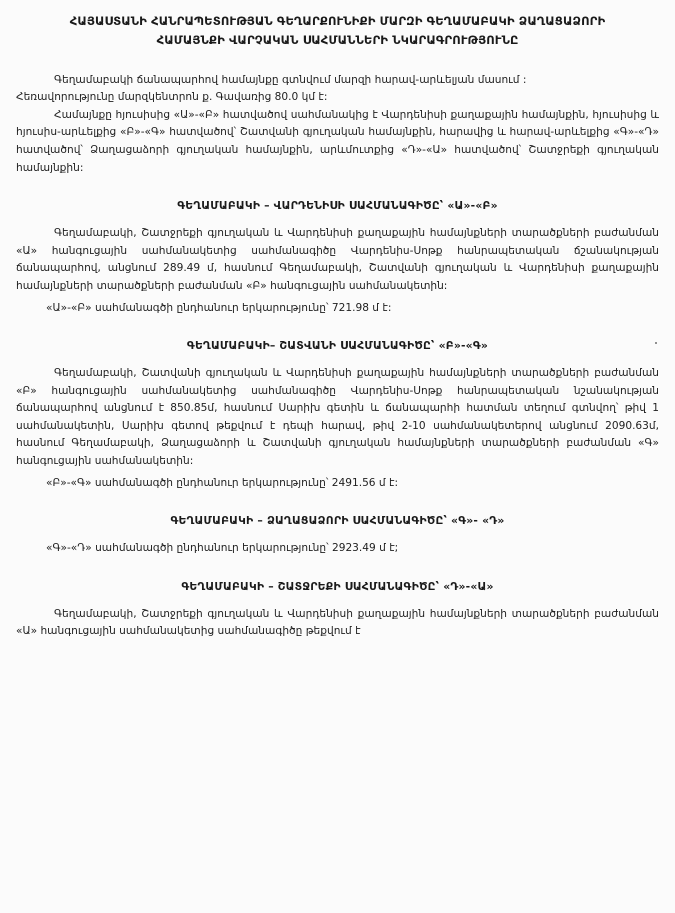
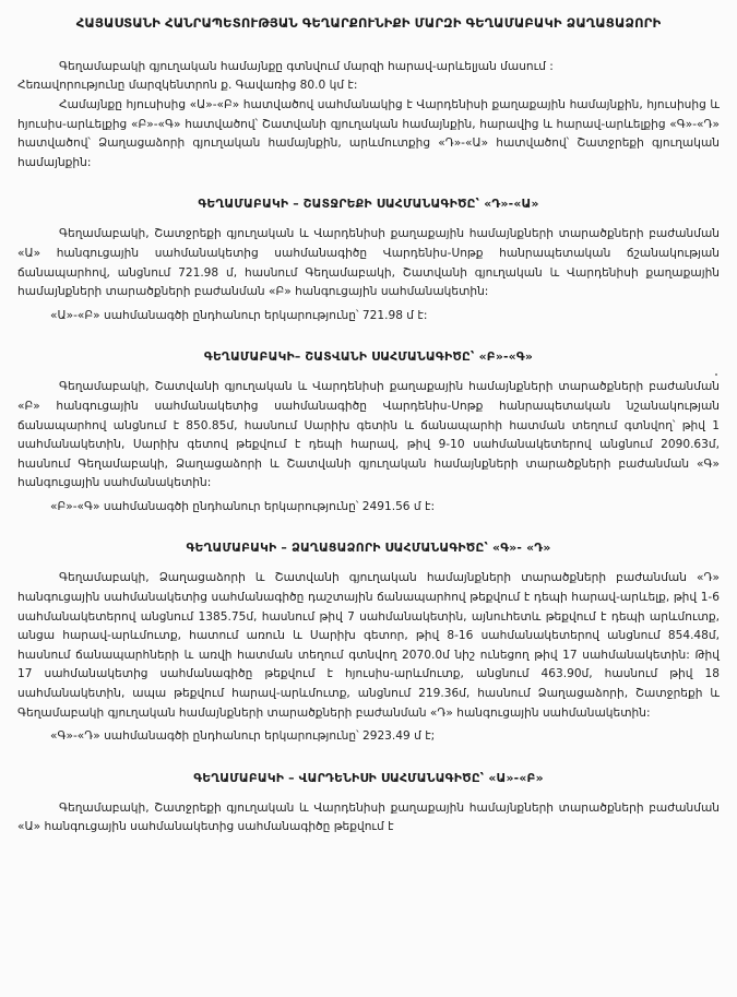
  ՀԱՅԱՍՏԱՆԻ ՀԱՆՐԱՊԵՏՈՒԹՅԱՆ ԳԵՂԱՐՔՈՒՆԻՔԻ ՄԱՐԶԻ ԳԵՂԱՄԱԲԱԿԻ ՁԱՂԱՑԱՁՈՐԻ
- ՀԱՄԱՅՆՔԻ ՎԱՐՉԱԿԱՆ ՍԱՀՄԱՆՆԵՐԻ ՆԿԱՐԱԳՐՈՒԹՅՈՒՆԸ
- Գեղամաբակի ճանապարհով համայնքը գտնվում մարզի հարավ-արևելյան մասում :
+ Գեղամաբակի գյուղական համայնքը գտնվում մարզի հարավ-արևելյան մասում :
  Հեռավորությունը մարզկենտրոն ք. Գավառից 80.0 կմ է:
  Համայնքը հյուսիսից «Ա»-«Բ» հատվածով սահմանակից է Վարդենիսի քաղաքային համայնքին, հյուսիսից և հյուսիս-արևելքից «Բ»-«Գ» հատվածով՝ Շատվանի գյուղական համայնքին, հարավից և հարավ-արևելքից «Գ»-«Դ» հատվածով՝ Ձաղացաձորի գյուղական համայնքին, արևմուտքից «Դ»-«Ա» հատվածով՝ Շատջրեքի գյուղական համայնքին:
- ԳԵՂԱՄԱԲԱԿԻ – ՎԱՐԴԵՆԻՍԻ ՍԱՀՄԱՆԱԳԻԾԸ՝ «Ա»-«Բ»
+ ԳԵՂԱՄԱԲԱԿԻ – ՇԱՏՋՐԵՔԻ ՍԱՀՄԱՆԱԳԻԾԸ՝ «Դ»-«Ա»
- Գեղամաբակի, Շատջրեքի գյուղական և Վարդենիսի քաղաքային համայնքների տարածքների բաժանման «Ա» հանգուցային սահմանակետից սահմանագիծը Վարդենիս-Սոթք հանրապետական ճշանակության ճանապարհով, անցնում 289.49 մ, հասնում Գեղամաբակի, Շատվանի գյուղական և Վարդենիսի քաղաքային համայնքների տարածքների բաժանման «Բ» հանգուցային սահմանակետին:
+ Գեղամաբակի, Շատջրեքի գյուղական և Վարդենիսի քաղաքային համայնքների տարածքների բաժանման «Ա» հանգուցային սահմանակետից սահմանագիծը Վարդենիս-Սոթք հանրապետական ճշանակության ճանապարհով, անցնում 721.98 մ, հասնում Գեղամաբակի, Շատվանի գյուղական և Վարդենիսի քաղաքային համայնքների տարածքների բաժանման «Բ» հանգուցային սահմանակետին:
  «Ա»-«Բ» սահմանագծի ընդհանուր երկարությունը՝ 721.98 մ է:
  ԳԵՂԱՄԱԲԱԿԻ– ՇԱՏՎԱՆԻ ՍԱՀՄԱՆԱԳԻԾԸ՝ «Բ»-«Գ»
- Գեղամաբակի, Շատվանի գյուղական և Վարդենիսի քաղաքային համայնքների տարածքների բաժանման «Բ» հանգուցային սահմանակետից սահմանագիծը Վարդենիս-Սոթք հանրապետական նշանակության ճանապարհով անցնում է 850.85մ, հասնում Սարիխ գետին և ճանապարհի հատման տեղում գտնվող՝ թիվ 1 սահմանակետին, Սարիխ գետով թեքվում է դեպի հարավ, թիվ 2-10 սահմանակետերով անցնում 2090.63մ, հասնում Գեղամաբակի, Ձաղացաձորի և Շատվանի գյուղական համայնքների տարածքների բաժանման «Գ» հանգուցային սահմանակետին:
+ Գեղամաբակի, Շատվանի գյուղական և Վարդենիսի քաղաքային համայնքների տարածքների բաժանման «Բ» հանգուցային սահմանակետից սահմանագիծը Վարդենիս-Սոթք հանրապետական նշանակության ճանապարհով անցնում է 850.85մ, հասնում Սարիխ գետին և ճանապարհի հատման տեղում գտնվող՝ թիվ 1 սահմանակետին, Սարիխ գետով թեքվում է դեպի հարավ, թիվ 9-10 սահմանակետերով անցնում 2090.63մ, հասնում Գեղամաբակի, Ձաղացաձորի և Շատվանի գյուղական համայնքների տարածքների բաժանման «Գ» հանգուցային սահմանակետին:
  «Բ»-«Գ» սահմանագծի ընդհանուր երկարությունը՝ 2491.56 մ է:
  ԳԵՂԱՄԱԲԱԿԻ – ՁԱՂԱՑԱՁՈՐԻ ՍԱՀՄԱՆԱԳԻԾԸ՝ «Գ»- «Դ»
+ Գեղամաբակի, Ձաղացաձորի և Շատվանի գյուղական համայնքների տարածքների բաժանման «Դ» հանգուցային սահմանակետից սահմանագիծը դաշտային ճանապարհով թեքվում է դեպի հարավ-արևելք, թիվ 1-6 սահմանակետերով անցնում 1385.75մ, հասնում թիվ 7 սահմանակետին, այնուհետև թեքվում է դեպի արևմուտք, անցա հարավ-արևմուտք, հատում առուն և Սարիխ գետոր, թիվ 8-16 սահմանակետերով անցնում 854.48մ, հասնում ճանապարհների և առվի հատման տեղում գտնվող 2070.0մ նիշ ունեցող թիվ 17 սահմանակետին: Թիվ 17 սահմանակետից սահմանագիծը թեքվում է հյուսիս-արևմուտք, անցնում 463.90մ, հասնում թիվ 18 սահմանակետին, ապա թեքվում հարավ-արևմուտք, անցնում 219.36մ, հասնում Ձաղացաձորի, Շատջրեքի և Գեղամաբակի գյուղական համայնքների տարածքների բաժանման «Դ» հանգուցային սահմանակետին:
  «Գ»-«Դ» սահմանագծի ընդհանուր երկարությունը՝ 2923.49 մ է;
- ԳԵՂԱՄԱԲԱԿԻ – ՇԱՏՋՐԵՔԻ ՍԱՀՄԱՆԱԳԻԾԸ՝ «Դ»-«Ա»
+ ԳԵՂԱՄԱԲԱԿԻ – ՎԱՐԴԵՆԻՍԻ ՍԱՀՄԱՆԱԳԻԾԸ՝ «Ա»-«Բ»
  Գեղամաբակի, Շատջրեքի գյուղական և Վարդենիսի քաղաքային համայնքների տարածքների բաժանման «Ա» հանգուցային սահմանակետից սահմանագիծը թեքվում է
